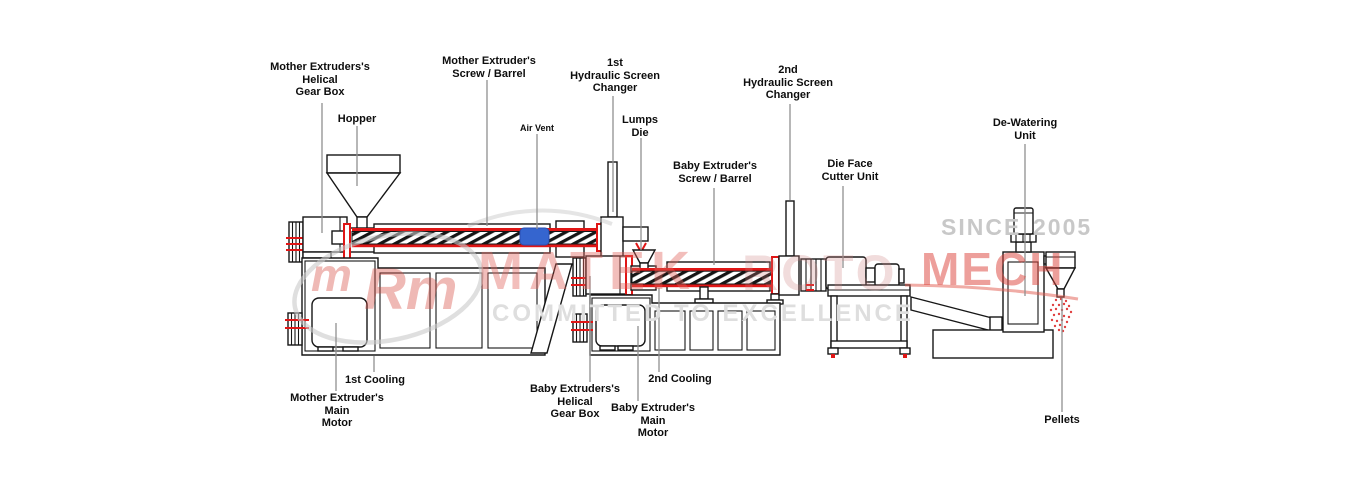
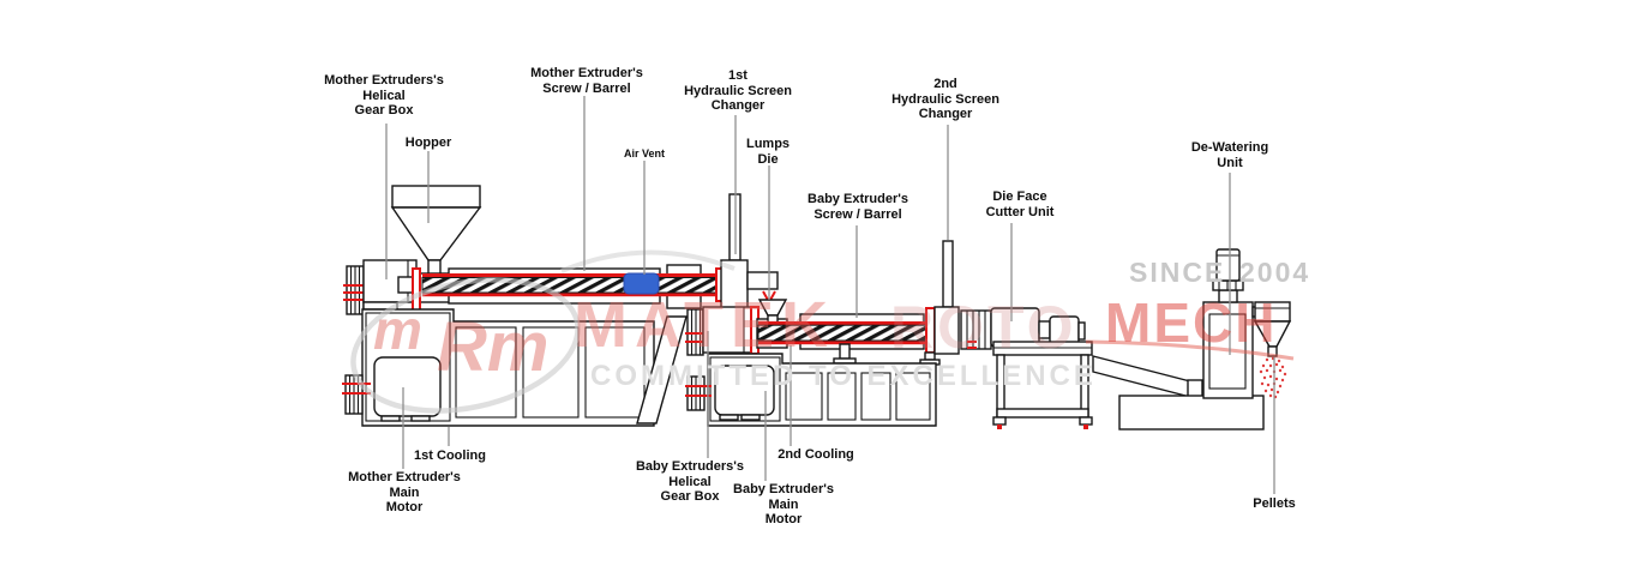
  m
  Rm
  MATEK
  ROTO
  MECH
  SINCE
- 2005
+ 2004
  COMMITTED TO EXCELLENCE
  Mother Extruders's
  Helical
  Gear Box
  Hopper
  Mother Extruder's
  Screw / Barrel
  Air Vent
  1st
  Hydraulic Screen
  Changer
  Lumps
  Die
  Baby Extruder's
  Screw / Barrel
  2nd
  Hydraulic Screen
  Changer
  Die Face
  Cutter Unit
  De-Watering
  Unit
  1st Cooling
  Mother Extruder's
  Main
  Motor
  Baby Extruders's
  Helical
  Gear Box
  Baby Extruder's
  Main
  Motor
  2nd Cooling
  Pellets
